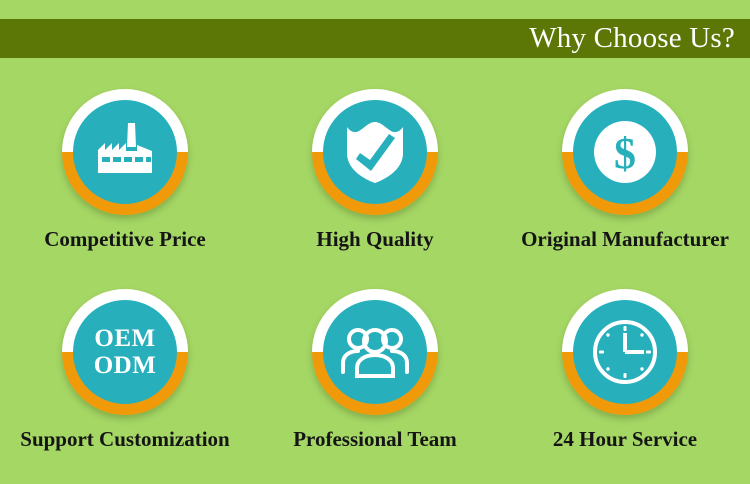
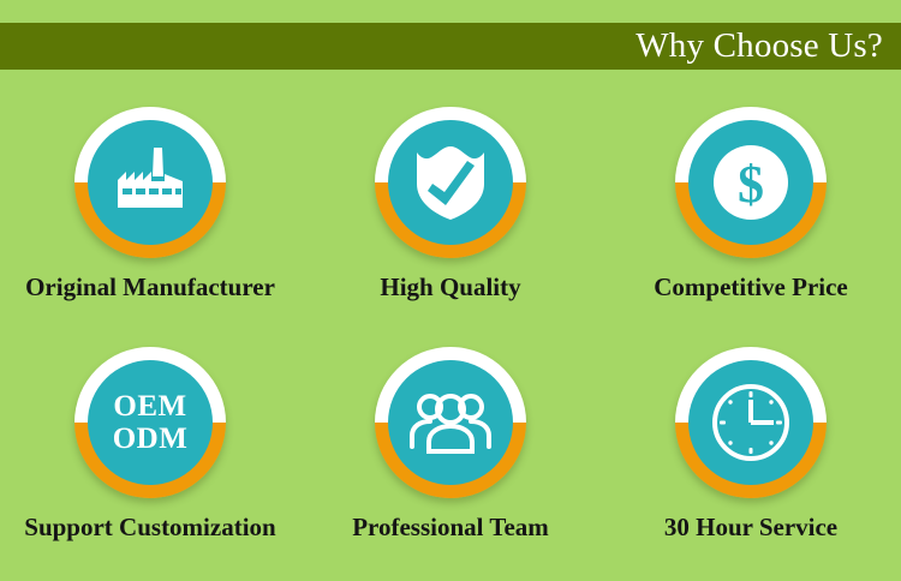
  Why Choose Us?
- Competitive Price
+ Original Manufacturer
  High Quality
  $
- Original Manufacturer
+ Competitive Price
  OEM
  ODM
  Support Customization
  Professional Team
- 24 Hour Service
+ 30 Hour Service
